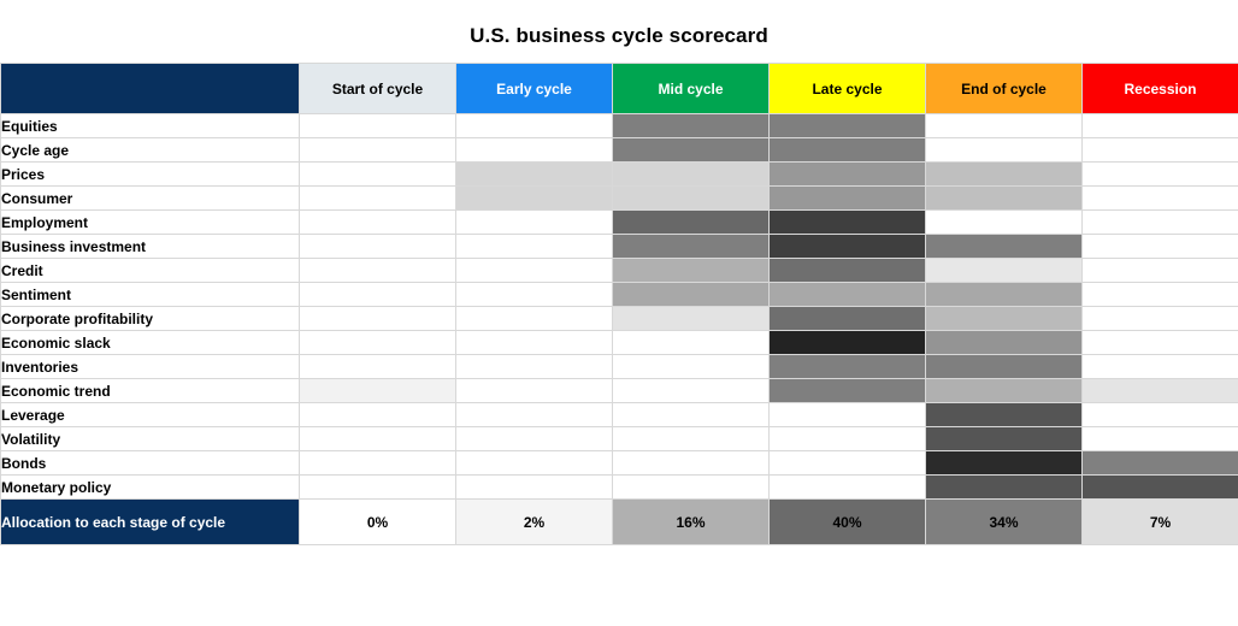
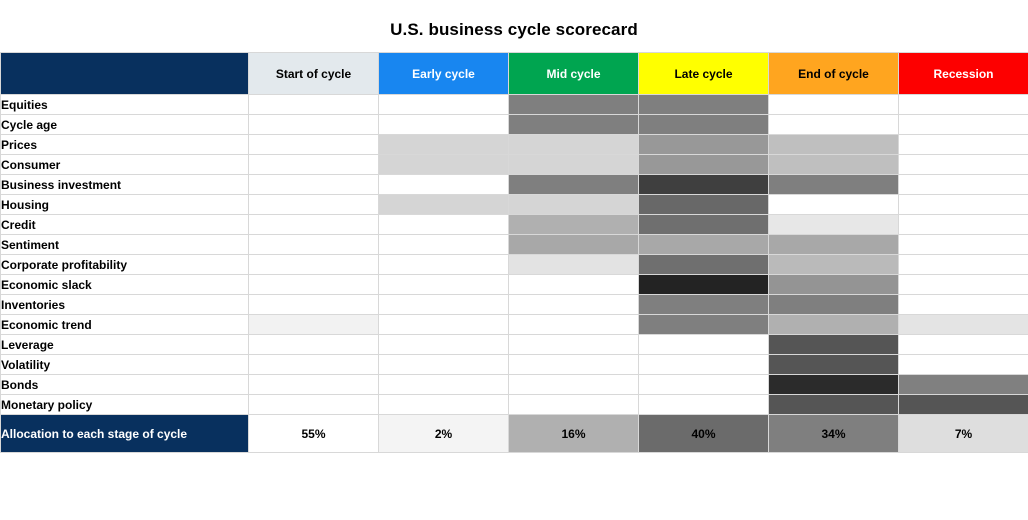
  U.S. business cycle scorecard
  	Start of cycle	Early cycle	Mid cycle	Late cycle	End of cycle	Recession
  Equities
  Cycle age
  Prices
  Consumer
- Employment
  Business investment
+ Housing
  Credit
  Sentiment
  Corporate profitability
  Economic slack
  Inventories
  Economic trend
  Leverage
  Volatility
  Bonds
  Monetary policy
- Allocation to each stage of cycle	0%	2%	16%	40%	34%	7%
+ Allocation to each stage of cycle	55%	2%	16%	40%	34%	7%
